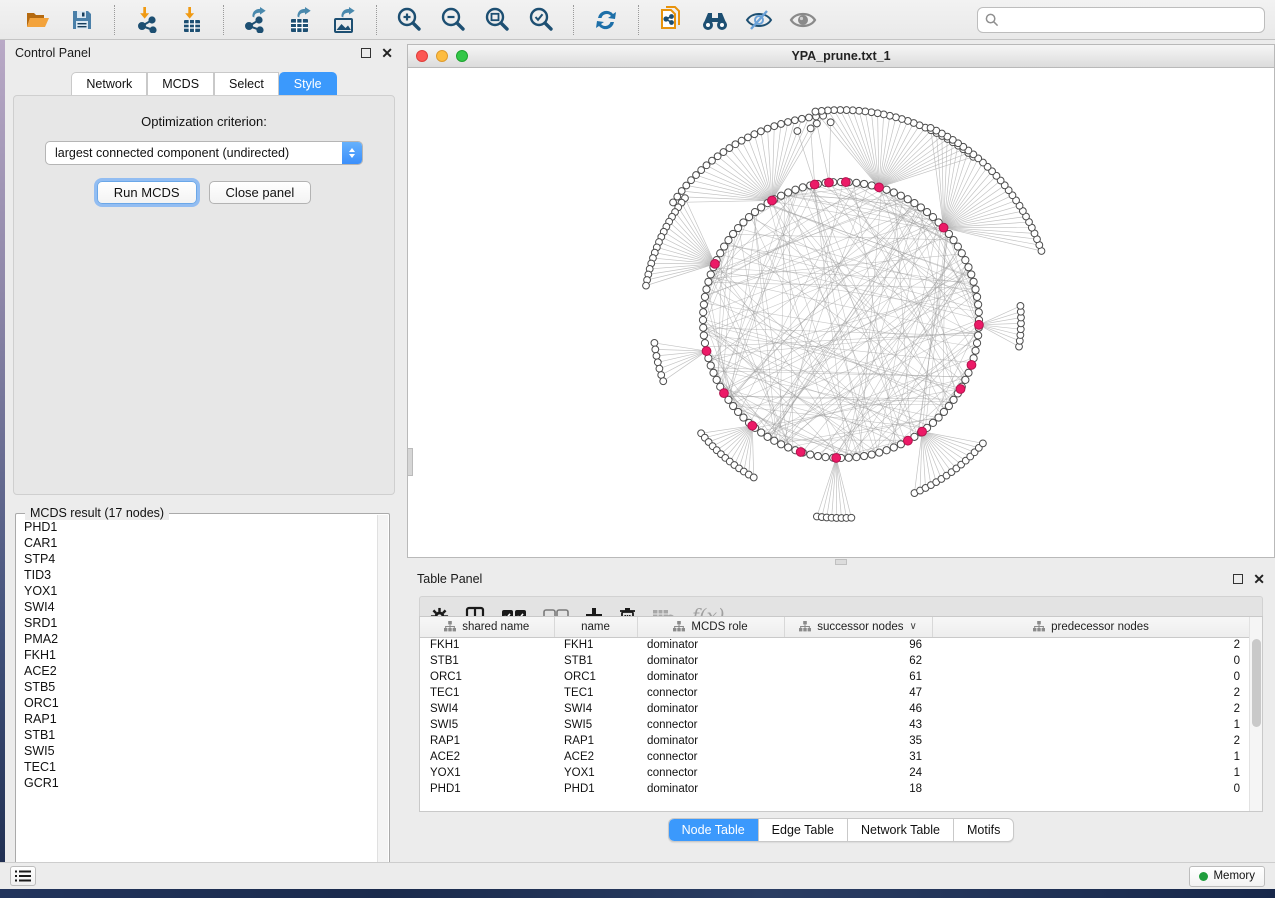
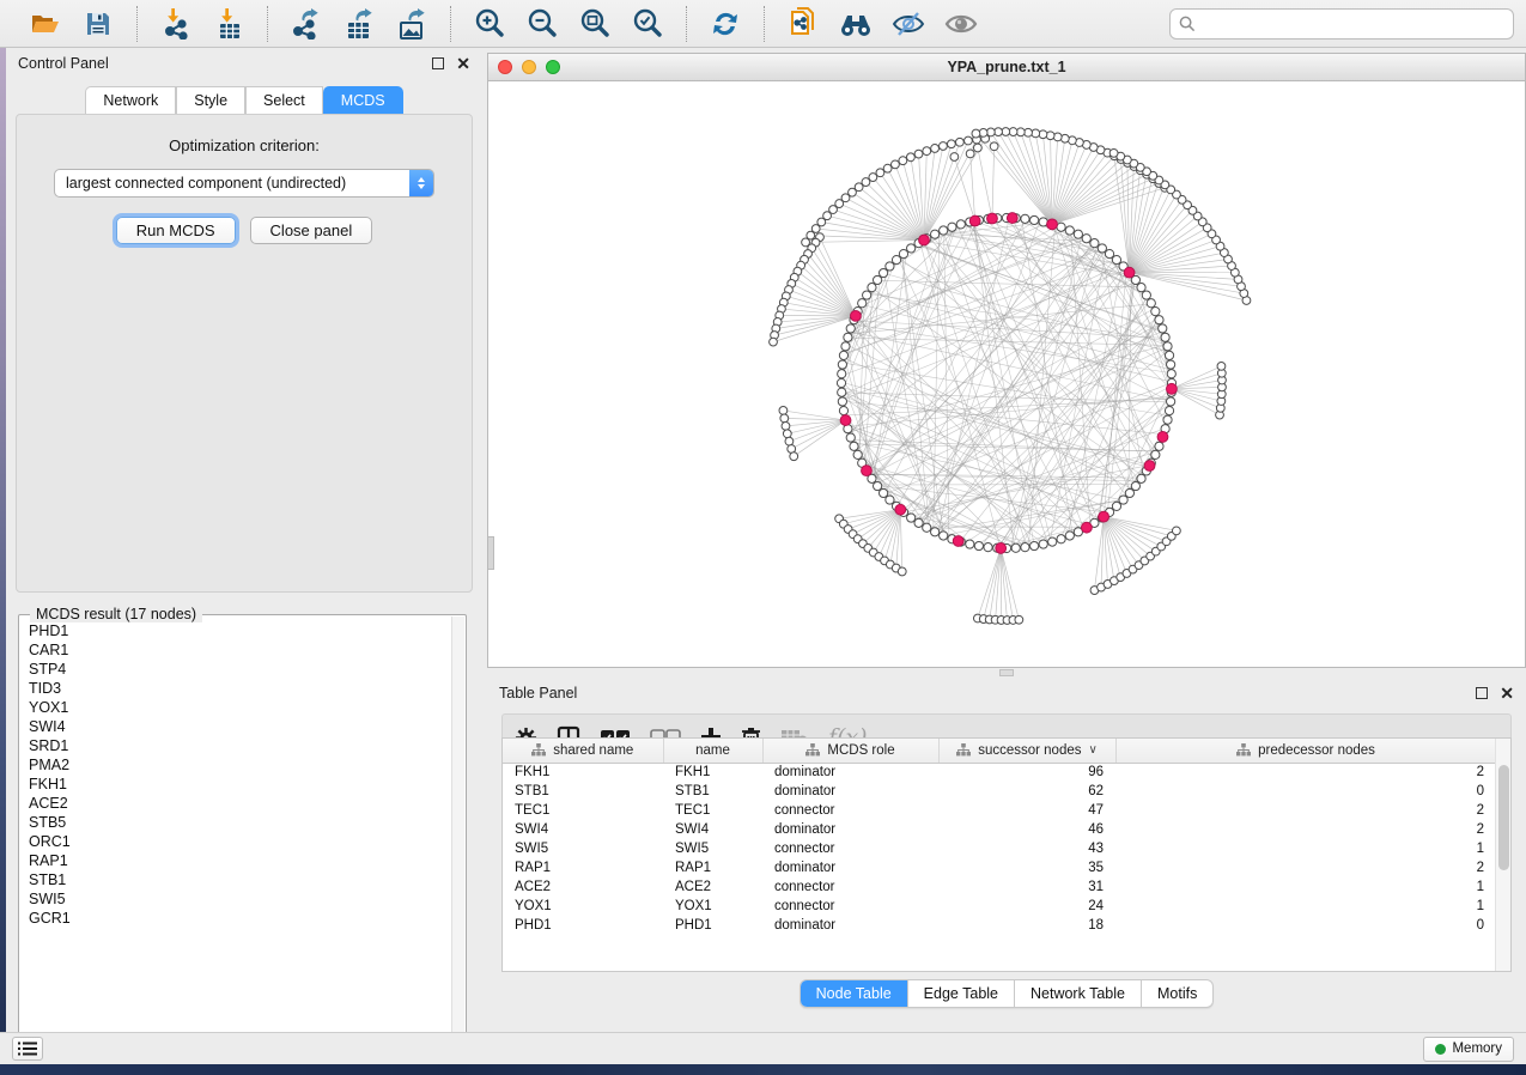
  Control Panel
  ✕
  Network
- MCDS
+ Style
  Select
- Style
+ MCDS
  Optimization criterion:
  largest connected component (undirected)
  Run MCDS
  Close panel
  MCDS result (17 nodes)
  PHD1
  CAR1
  STP4
  TID3
  YOX1
  SWI4
  SRD1
  PMA2
  FKH1
  ACE2
  STB5
  ORC1
  RAP1
  STB1
  SWI5
- TEC1
  GCR1
  YPA_prune.txt_1
  Table Panel
  ✕
  shared name	name	MCDS role	successor nodes ∨	predecessor nodes
  FKH1	FKH1	dominator	96	2
  STB1	STB1	dominator	62	0
- ORC1	ORC1	dominator	61	0
  TEC1	TEC1	connector	47	2
  SWI4	SWI4	dominator	46	2
  SWI5	SWI5	connector	43	1
  RAP1	RAP1	dominator	35	2
  ACE2	ACE2	connector	31	1
  YOX1	YOX1	connector	24	1
  PHD1	PHD1	dominator	18	0
  Node Table
  Edge Table
  Network Table
  Motifs
  Memory
